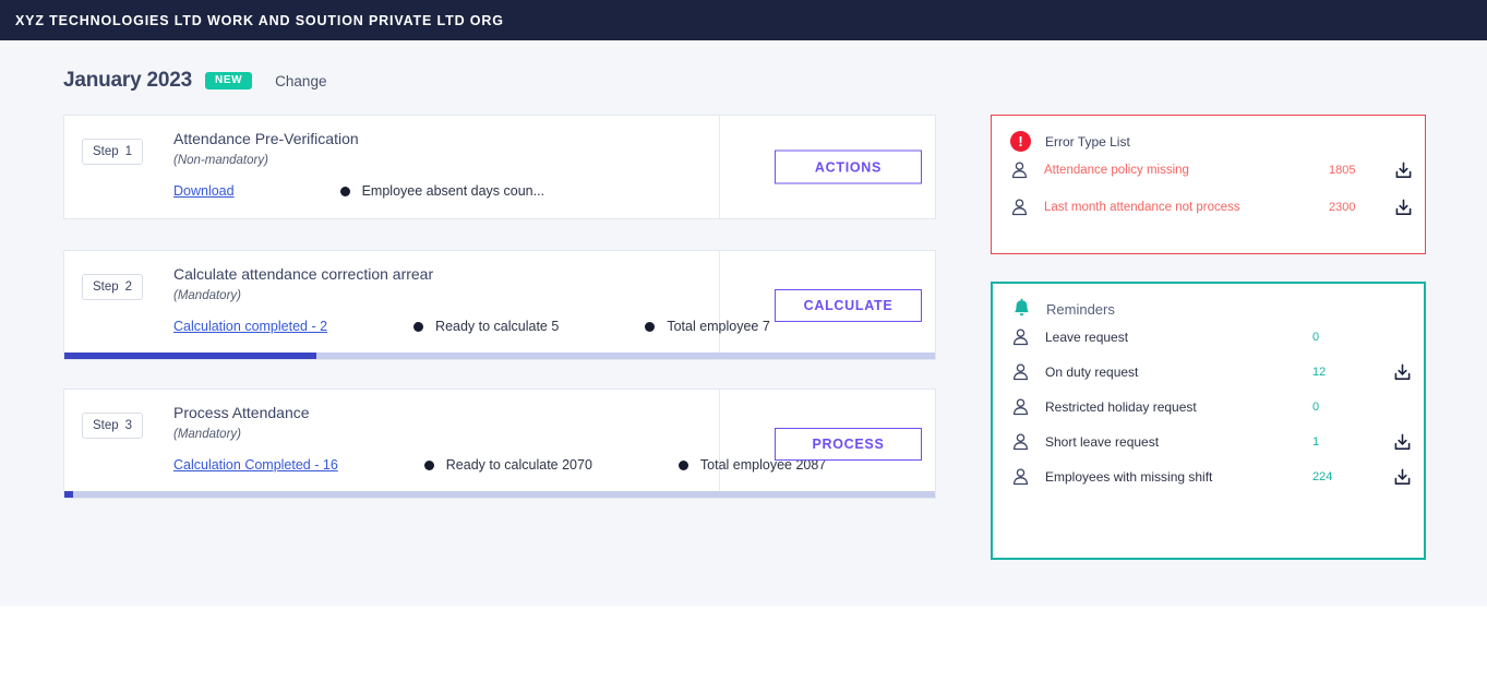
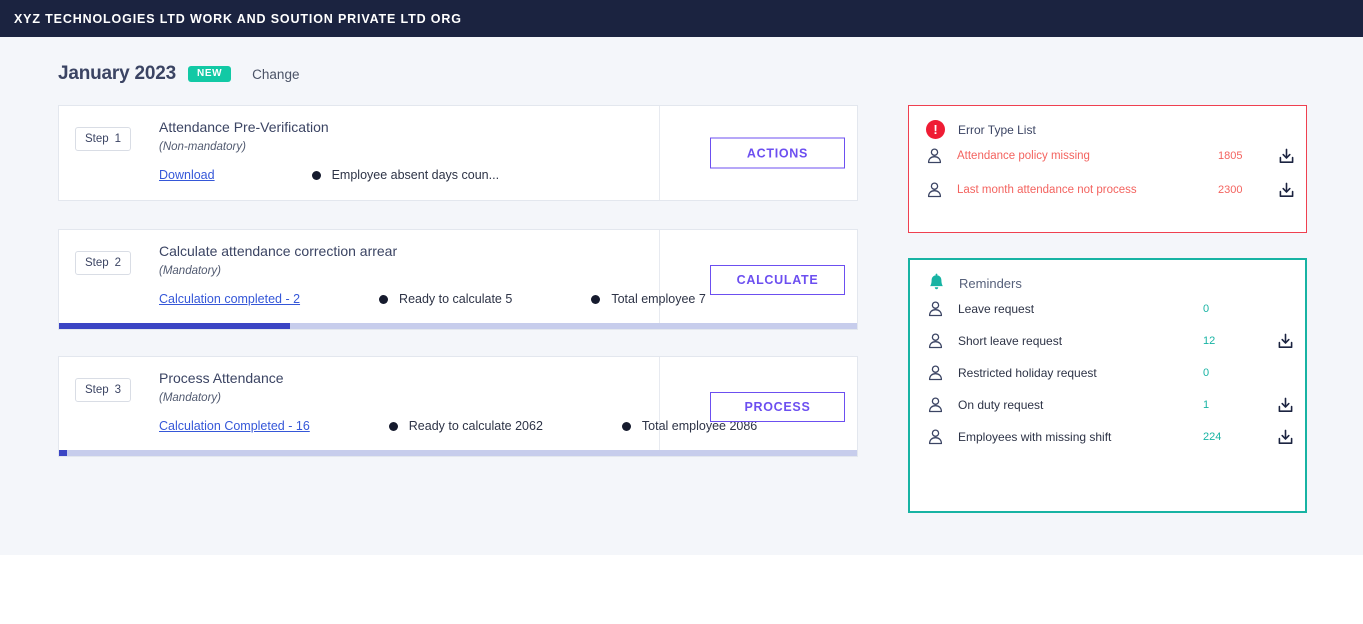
  XYZ TECHNOLOGIES LTD WORK AND SOUTION PRIVATE LTD ORG
  January 2023
  NEW
  Change
  Step 1
  Attendance Pre-Verification
  (Non-mandatory)
  Download
  Employee absent days coun...
  ACTIONS
  Step 2
  Calculate attendance correction arrear
  (Mandatory)
  Calculation completed - 2
  Ready to calculate 5
  Total employee 7
  CALCULATE
  Step 3
  Process Attendance
  (Mandatory)
  Calculation Completed - 16
- Ready to calculate 2070
+ Ready to calculate 2062
- Total employee 2087
+ Total employee 2086
  PROCESS
  !
  Error Type List
  Attendance policy missing
  1805
  Last month attendance not process
  2300
  Reminders
  Leave request
  0
- On duty request
+ Short leave request
  12
  Restricted holiday request
  0
- Short leave request
+ On duty request
  1
  Employees with missing shift
  224
